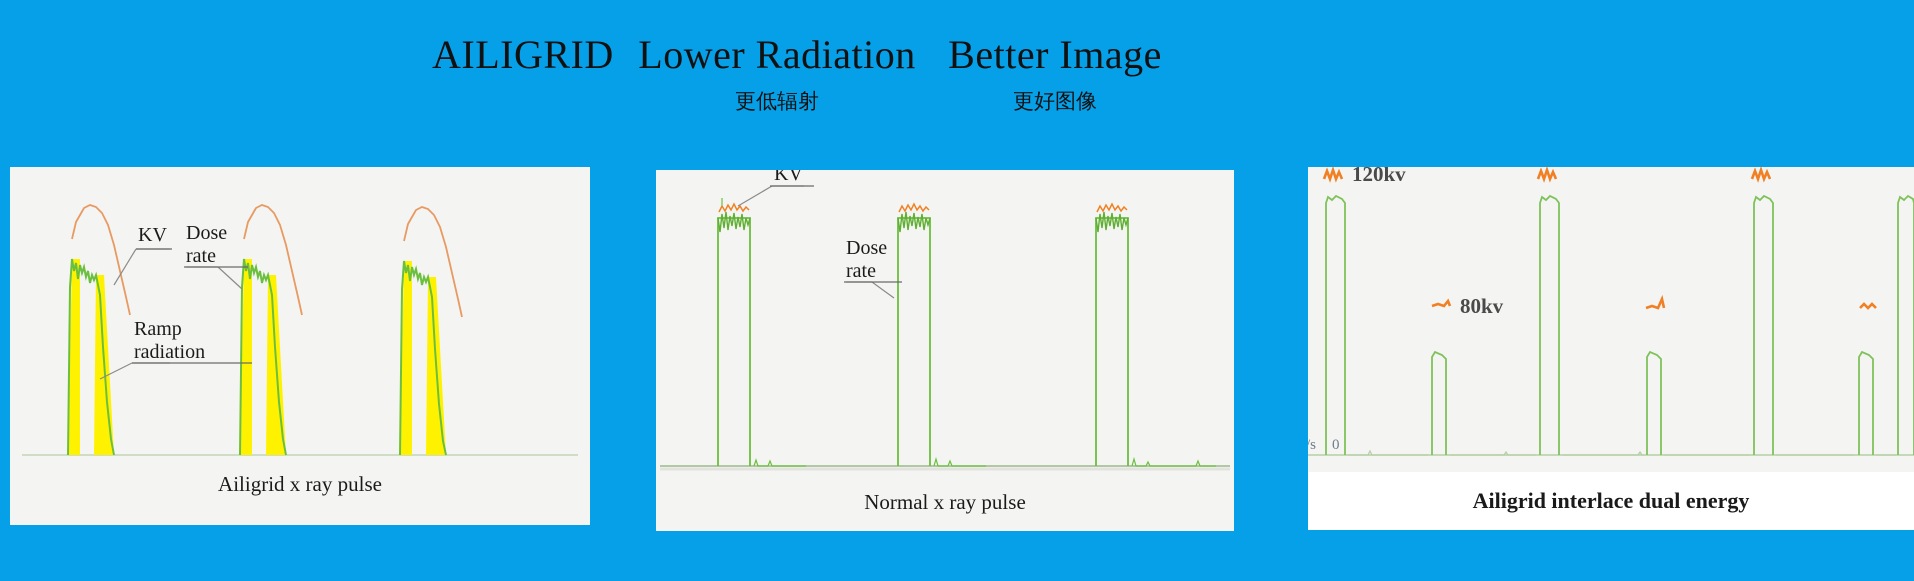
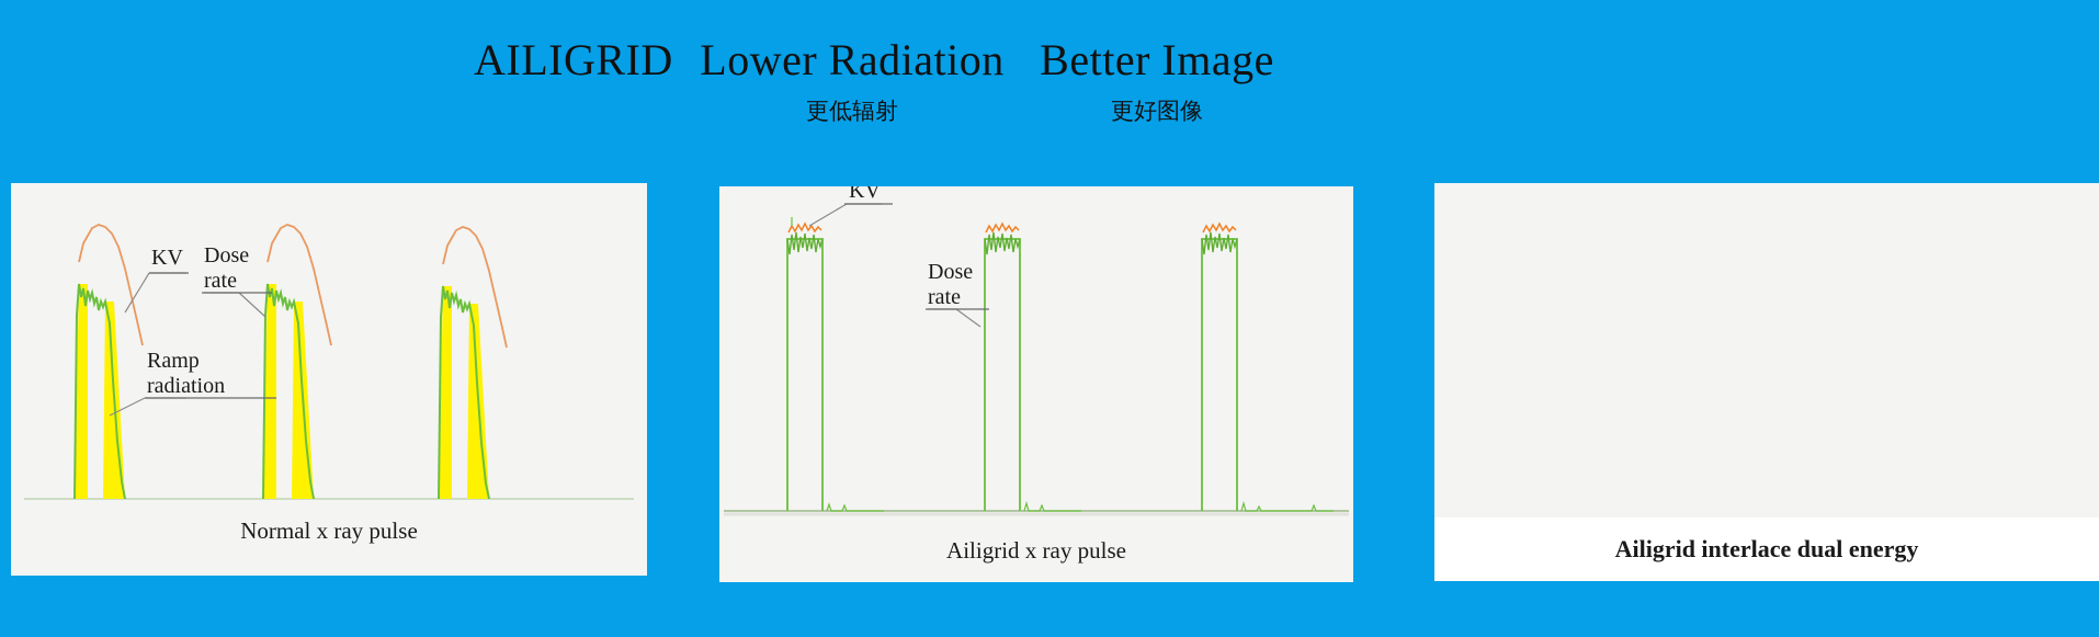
  AILIGRID
  Lower Radiation
  更低辐射
  Better Image
  更好图像
  KV
  Dose
  rate
  Ramp
  radiation
- Ailigrid x ray pulse
+ Normal x ray pulse
  KV
  Dose
  rate
- Normal x ray pulse
+ Ailigrid x ray pulse
- /s
- 0
- 120kv
- 80kv
  Ailigrid interlace dual energy
